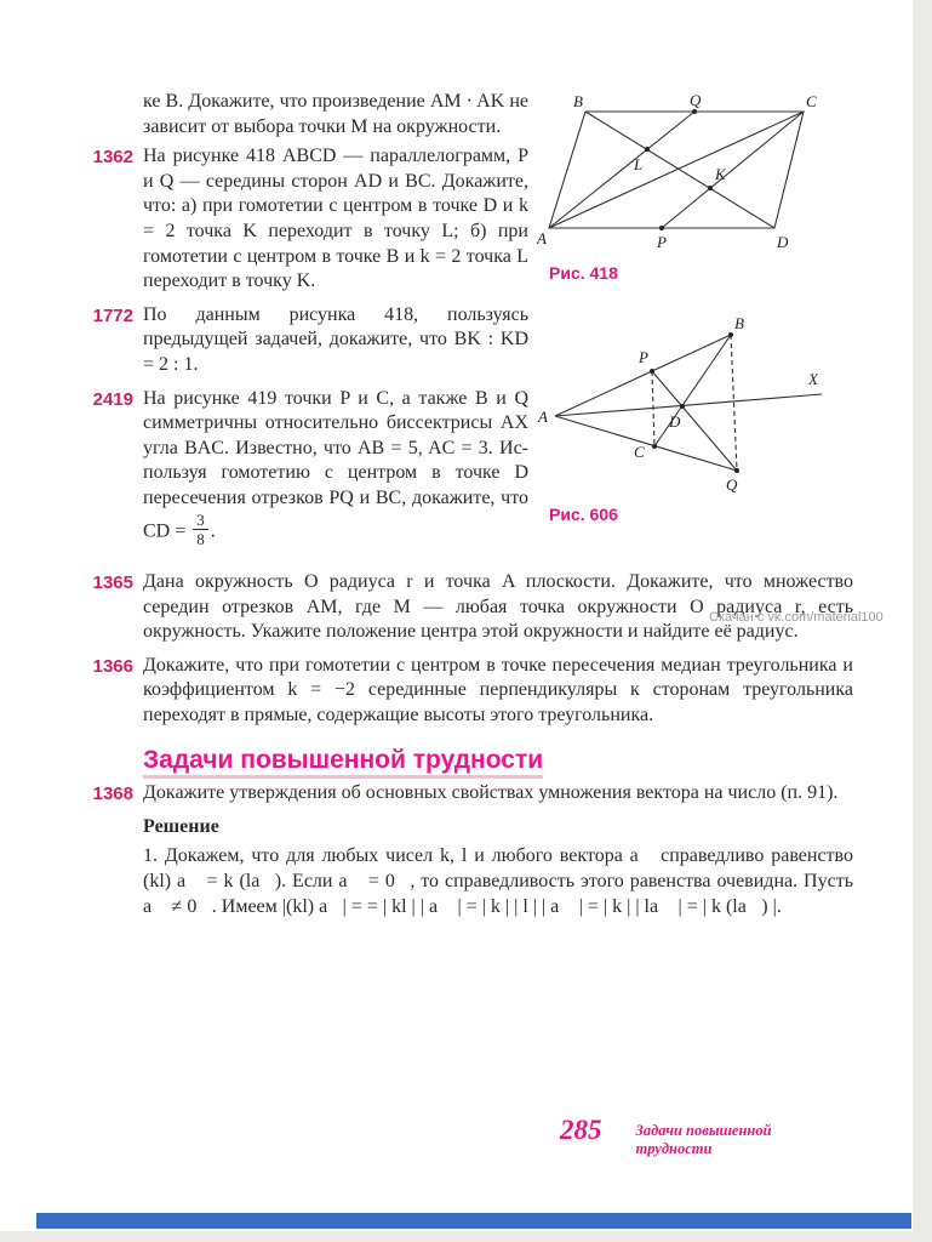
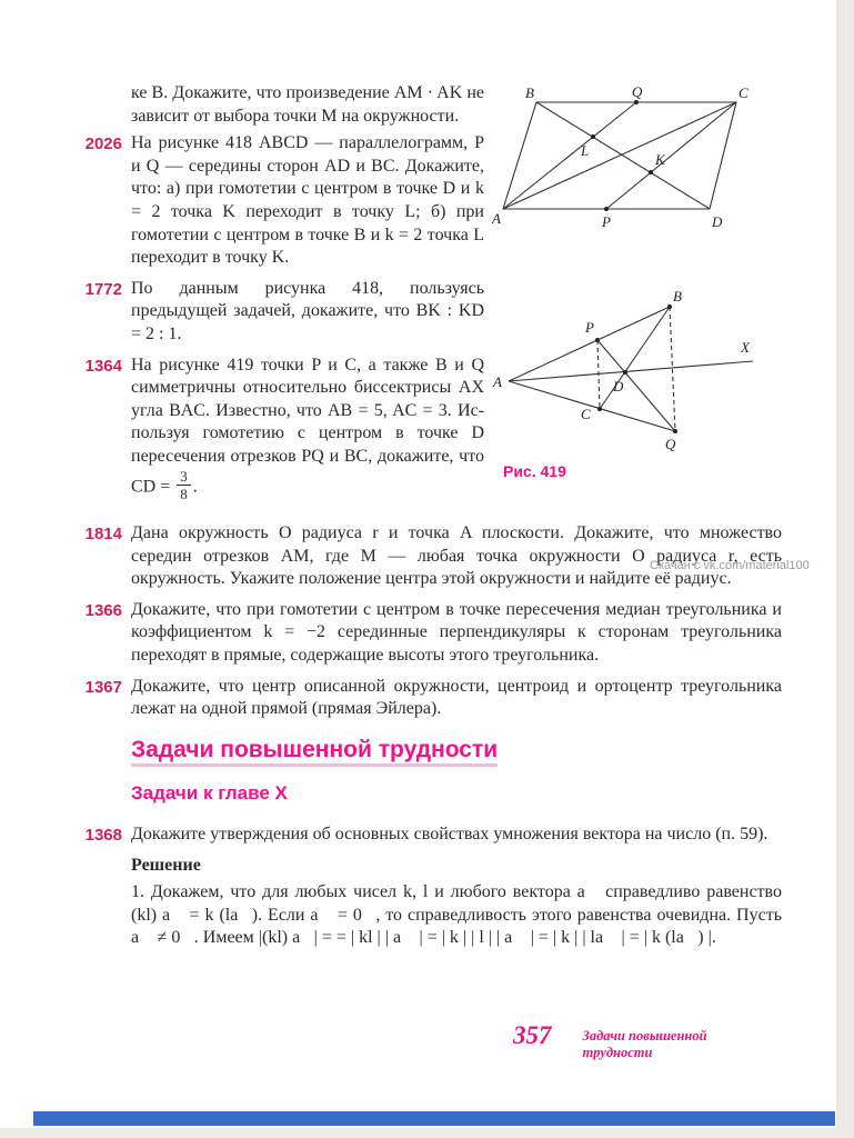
  ке B. Докажите, что произведение AM · AK не зависит от выбора точки M на окружности.
- 1362
+ 2026
  На рисунке 418 ABCD — параллелограмм, P и Q — середины сторон AD и BC. Докажите, что: а) при гомо­тетии с центром в точке D и k = 2 точка K переходит в точку L; б) при гомотетии с центром в точке B и k = 2 точка L переходит в точку K.
  1772
  По данным рисунка 418, пользу­ясь предыдущей задачей, докажи­те, что BK : KD = 2 : 1.
- 2419
+ 1364
  На рисунке 419 точки P и C, а также B и Q симметричны относи­тельно биссектрисы AX угла BAC. Известно, что AB = 5, AC = 3. Ис­ользуя гомотетию с центром в точке D пересечения отрезков PQ и BC, докажите, что CD =
  3
  8
  .
  B
  Q
  C
  A
  P
  D
  L
  K
- Рис. 418
  A
  P
  B
  X
  D
  C
  Q
- Рис. 606
+ Рис. 419
- 1365
+ 1814
  Дана окружность O радиуса r и точка A плоскости. Докажите, что множество середин отрезков AM, где M — любая точка окружности O радиуса r, есть окружность. Укажите положение центра этой окружности и найдите её радиус.
  1366
  Докажите, что при гомотетии с центром в точке пересечения медиан треугольника и коэффициентом k = −2 серединные перпендикуляры к сторонам треугольника переходят в прямые, содержащие высоты этого треугольника.
+ 1367
+ Докажите, что центр описанной окружности, центроид и орто­центр треугольника лежат на одной прямой (прямая Эйлера).
  Задачи повышенной трудности
+ Задачи к главе X
  1368
- Докажите утверждения об основных свойствах умножения вектора на число (п. 91).
+ Докажите утверждения об основных свойствах умножения вектора на число (п. 59).
  Решение
  1. Докажем, что для любых чисел k, l и любого вектора a⃗ справедливо равенство (kl) a⃗ = k (la⃗). Если a⃗ = 0⃗, то справедливость этого равенства очевидна. Пусть a⃗ ≠ 0⃗. Имеем |(kl) a⃗| = = | kl | | a⃗ | = | k | | l | | a⃗ | = | k | | la⃗ | = | k (la⃗) |.
  Скачан с vk.com/material100
- 285
+ 357
  Задачи повышенной трудности
